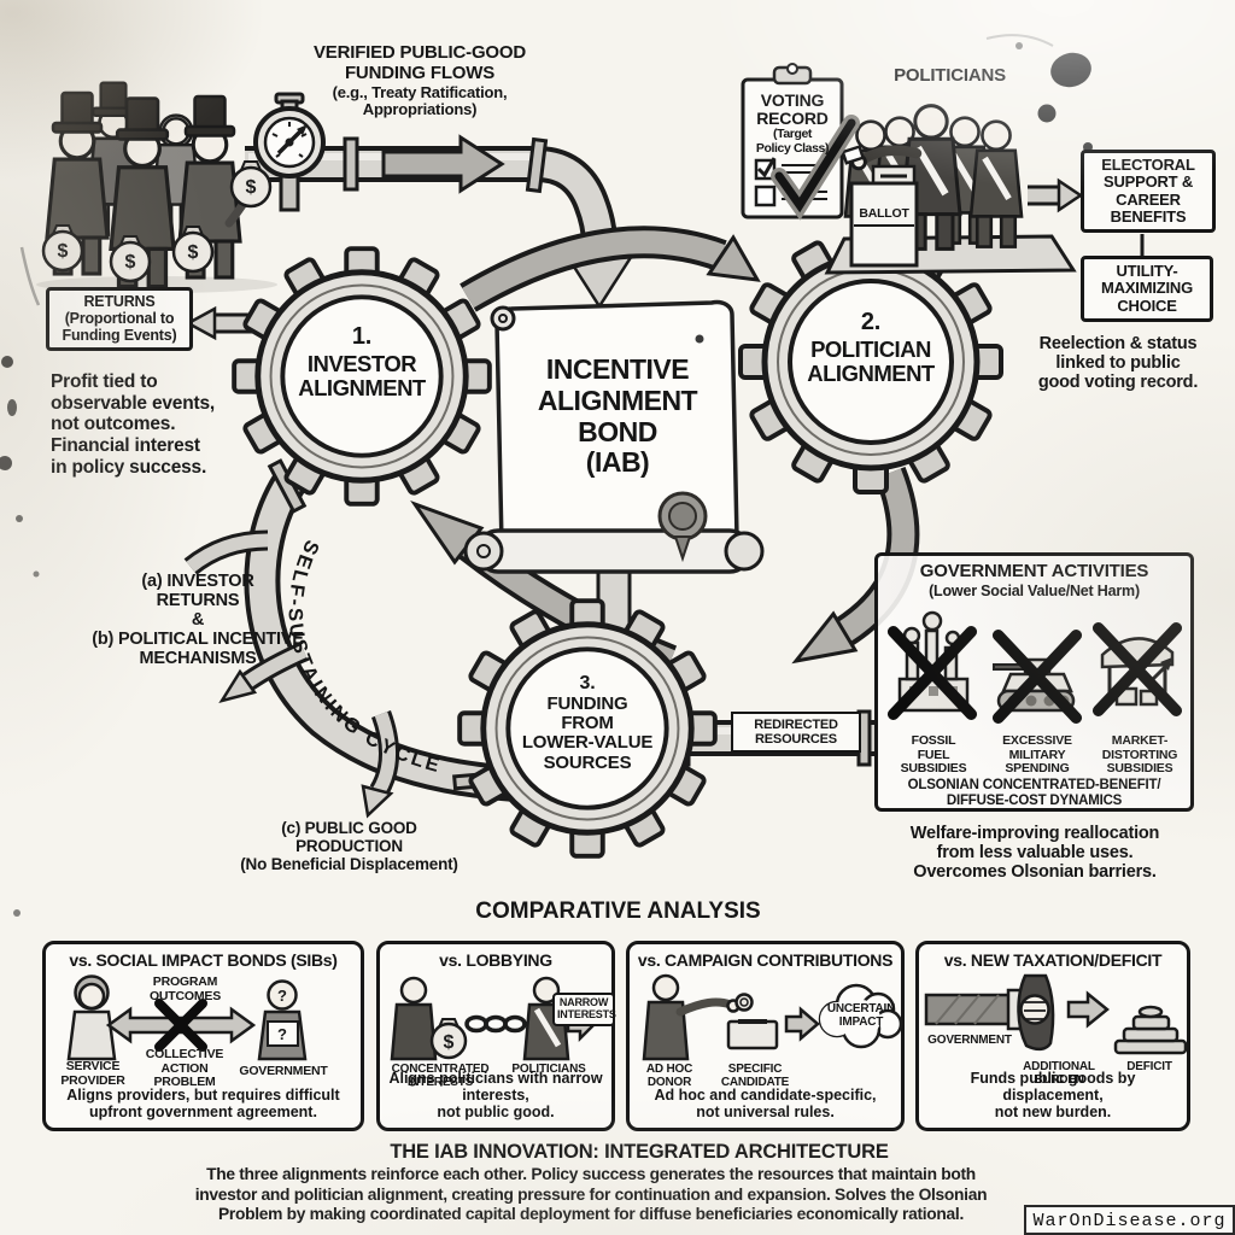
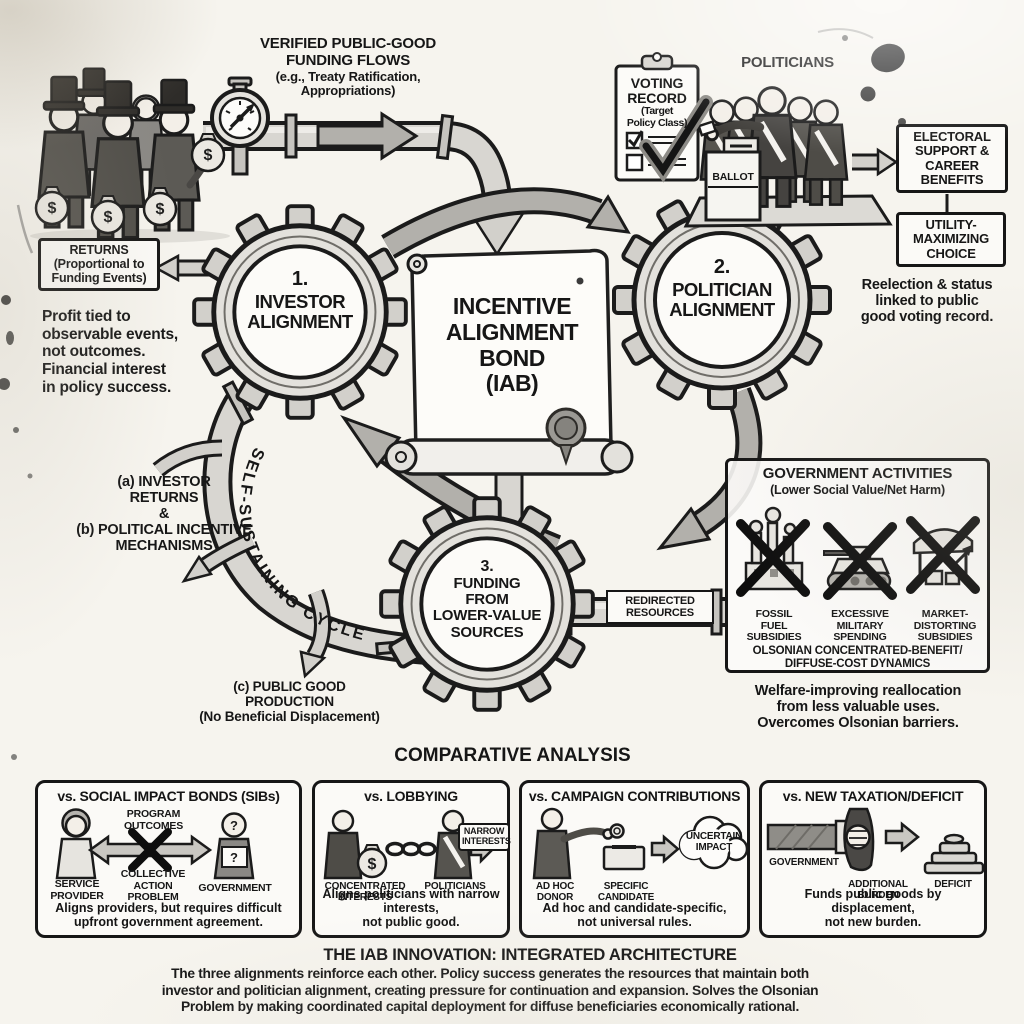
- WarOnDisease.org
